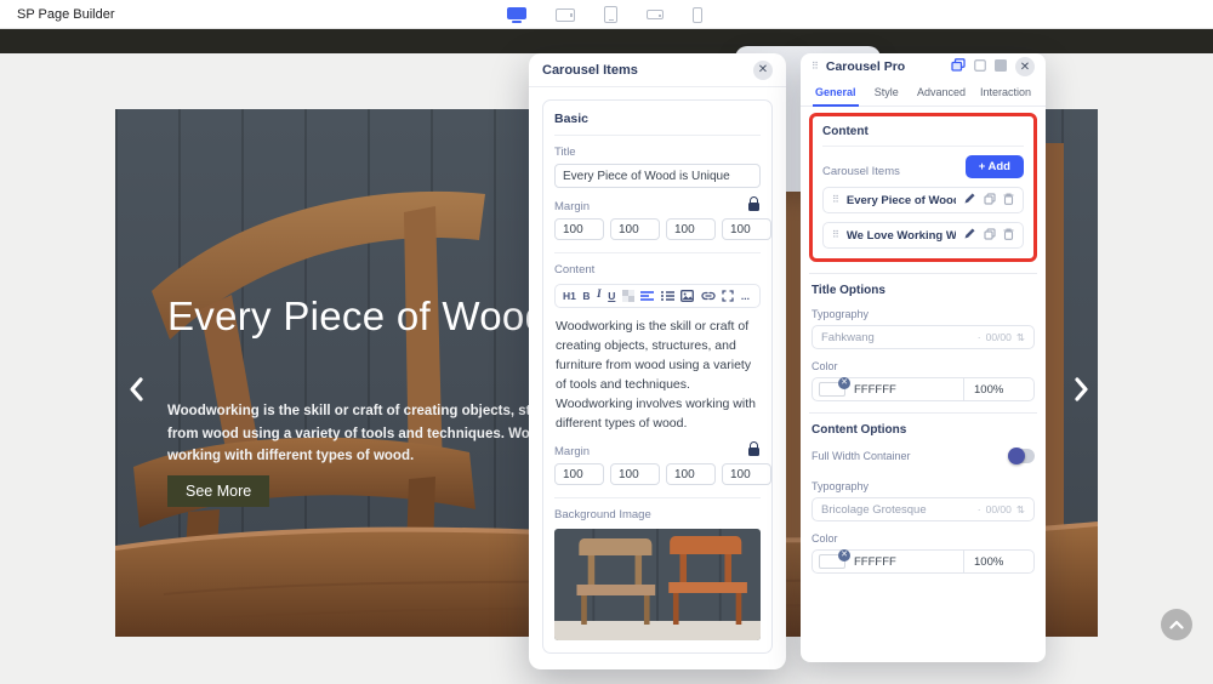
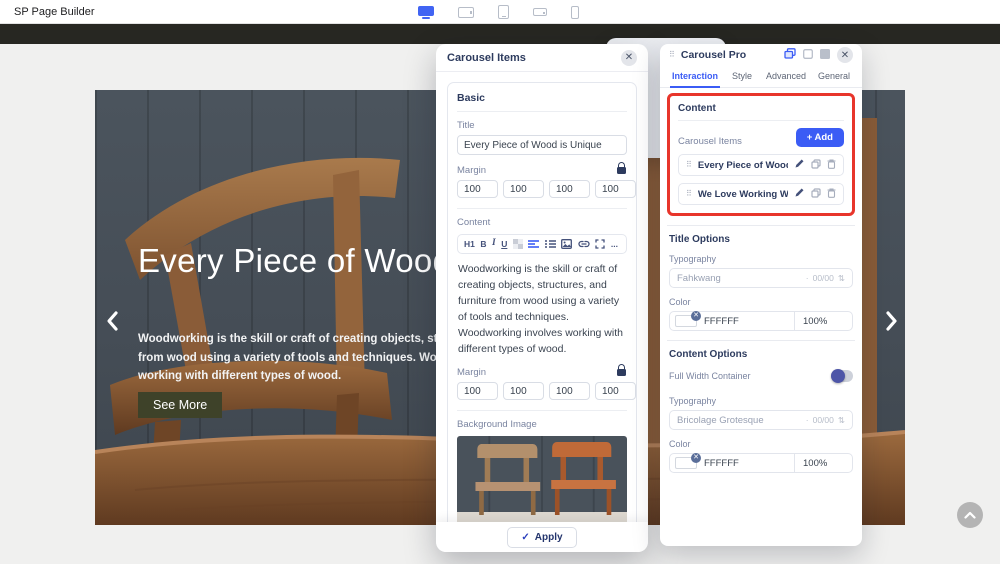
  SP Page Builder
  Woodworking is the skill or craft of creating objects, s from wood using a variety of tools and techniques. Wo working with different types of wood.
  See More
  Carousel Items
  ✕
  Basic
  Title
  Every Piece of Wood is Unique
  Margin
  100
  100
  100
  100
  Content
  H1
  B
  I
  U
  ...
  Woodworking is the skill or craft of creating objects, structures, and furniture from wood using a variety of tools and techniques. Woodworking involves working with different types of wood.
  Margin
  100
  100
  100
  100
  Background Image
+ ✓
+ Apply
  ⠿
  Carousel Pro
  ✕
- General
+ Interaction
  Style
  Advanced
- Interaction
+ General
  Content
  Carousel Items
  + Add
  ⠿
  Every Piece of Woo
  ⠿
  We Love Working W
  Title Options
  Typography
  Fahkwang
  ·
  00/00
  ⇅
  Color
  FFFFFF
  100%
  Content Options
  Full Width Container
  Typography
  Bricolage Grotesque
  ·
  00/00
  ⇅
  Color
  FFFFFF
  100%
